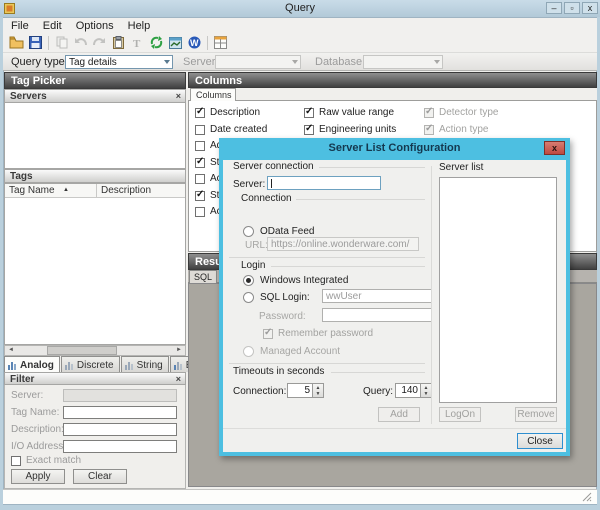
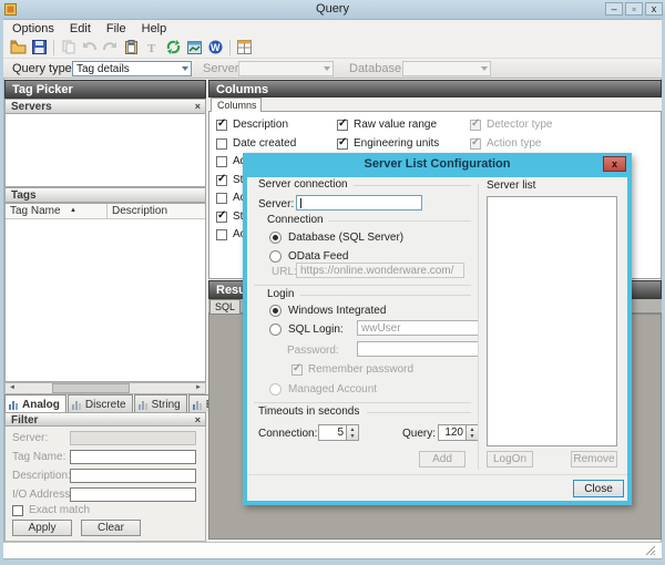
  Query
  –
  ▫
  x
- File
+ Options
  Edit
- Options
+ File
  Help
  T
  W
  Query type
  Tag details
  Server
  Database
  Tag Picker
  Servers
  ×
  Tags
  Tag Name
  Description
  Analog
  Discrete
  String
  Filter
  ×
  Server:
  Tag Name:
  Description
  I/O Address
  Exact match
  Apply
  Clear
  Columns
  Columns
  Description
  Date created
  Raw value range
  Engineering units
  Detector type
  Action type
  SQL
  Server List Configuration
  x
  Server connection
  Server:
  Connection
+ Database (SQL Server)
  OData Feed
  URL
  https://online.wonderware.com/
  Login
  Windows Integrated
  SQL Login:
  wwUser
  Password:
  Remember password
  Managed Account
  Timeouts in seconds
  Connection:
  5
  Query:
- 140
+ 120
  Add
  Server list
  LogOn
  Remove
  Close
